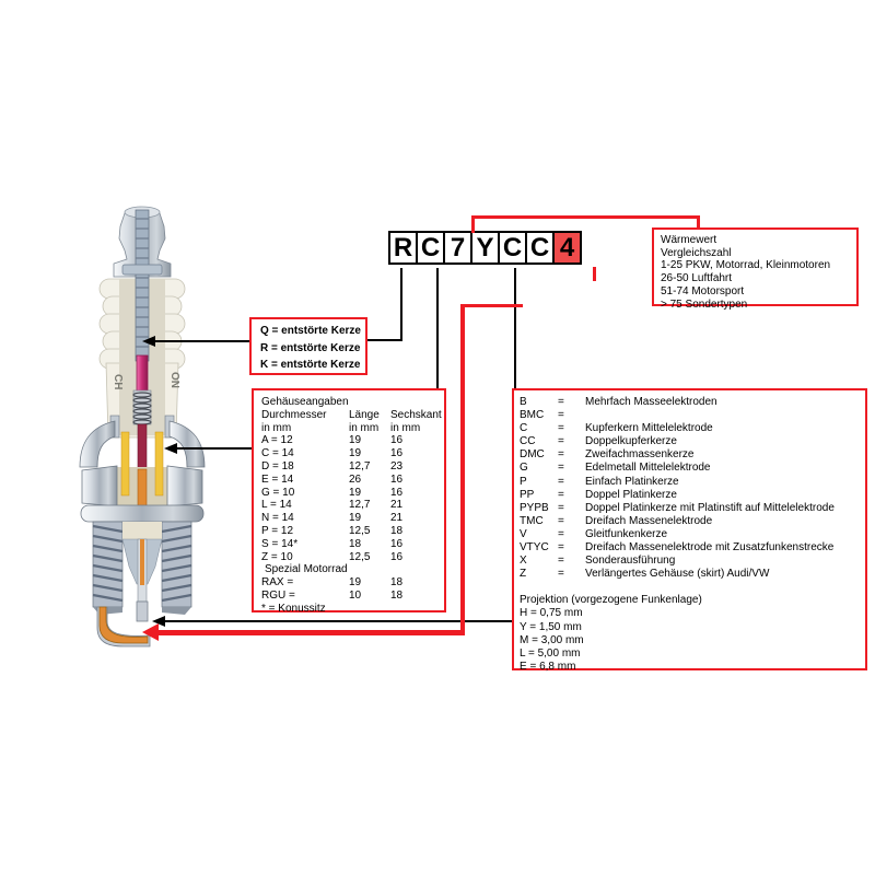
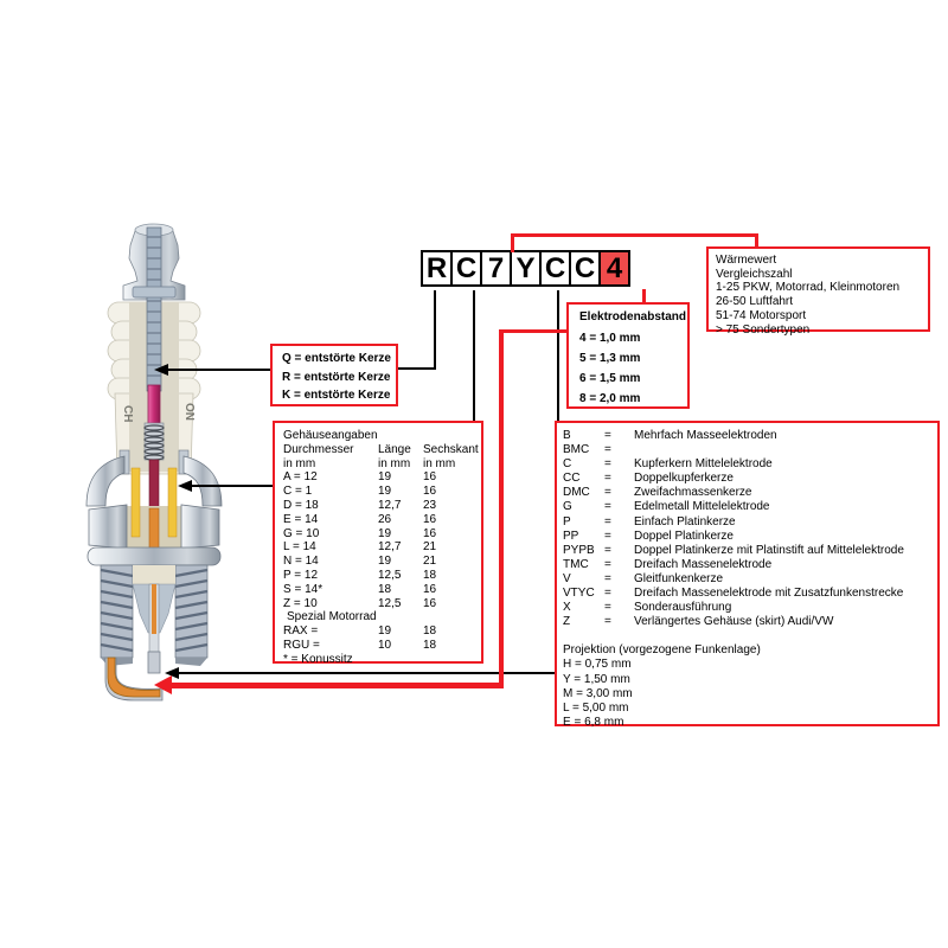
  R
  C
  7
  Y
  C
  C
  4
  Wärmewert
  Vergleichszahl
  1-25 PKW, Motorrad, Kleinmotoren
  26-50 Luftfahrt
  51-74 Motorsport
  > 75 Sondertypen
+ Elektrodenabstand
+ 4 = 1,0 mm
+ 5 = 1,3 mm
+ 6 = 1,5 mm
+ 8 = 2,0 mm
  Q = entstörte Kerze
  R = entstörte Kerze
  K = entstörte Kerze
  Gehäuseangaben
  Durchmesser
  Länge
  Sechskant
  in mm
  in mm
  in mm
  A = 12
  19
  16
- C = 14
+ C = 1
  19
  16
  D = 18
  12,7
  23
  E = 14
  26
  16
  G = 10
  19
  16
  L = 14
  12,7
  21
  N = 14
  19
  21
  P = 12
  12,5
  18
  S = 14*
  18
  16
  Z = 10
  12,5
  16
  Spezial Motorrad
  RAX =
  19
  18
  RGU =
  10
  18
  * = Konussitz
  B
  =
  Mehrfach Masseelektroden
  BMC
  =
  C
  =
  Kupferkern Mittelelektrode
  CC
  =
  Doppelkupferkerze
  DMC
  =
  Zweifachmassenkerze
  G
  =
  Edelmetall Mittelelektrode
  P
  =
  Einfach Platinkerze
  PP
  =
  Doppel Platinkerze
  PYPB
  =
  Doppel Platinkerze mit Platinstift auf Mittelelektrode
  TMC
  =
  Dreifach Massenelektrode
  V
  =
  Gleitfunkenkerze
  VTYC
  =
  Dreifach Massenelektrode mit Zusatzfunkenstrecke
  X
  =
  Sonderausführung
  Z
  =
  Verlängertes Gehäuse (skirt) Audi/VW
  Projektion (vorgezogene Funkenlage)
  H = 0,75 mm
  Y = 1,50 mm
  M = 3,00 mm
  L = 5,00 mm
  E = 6,8 mm
